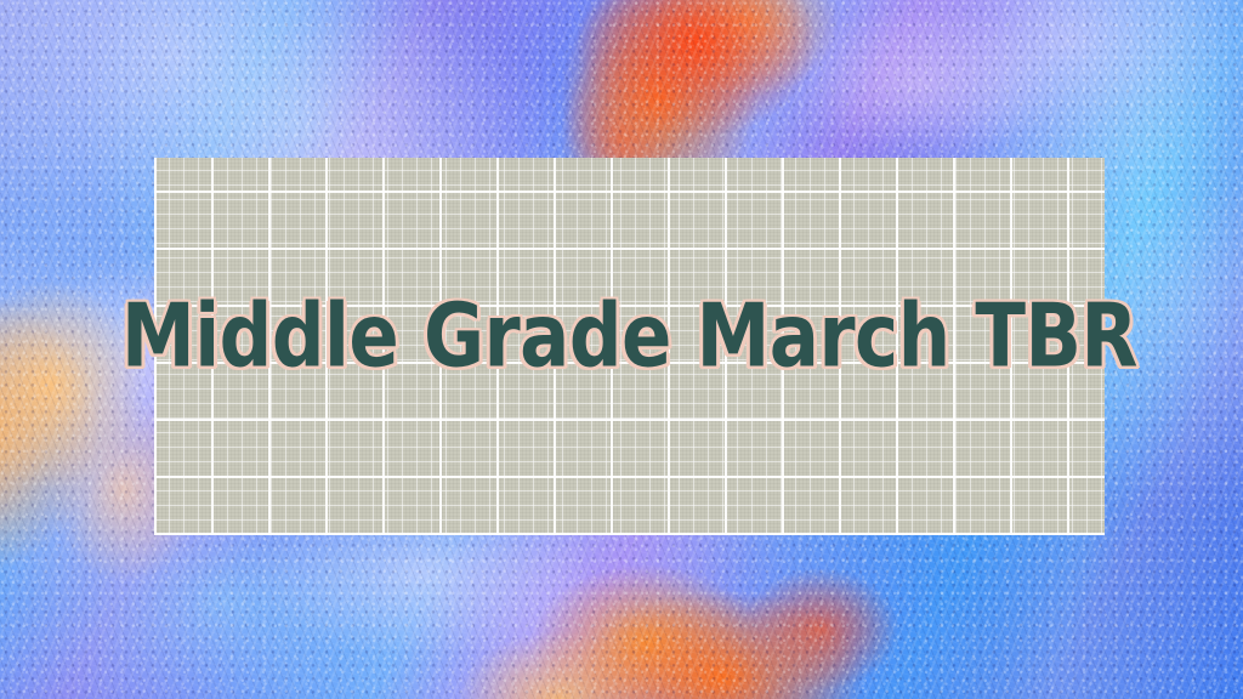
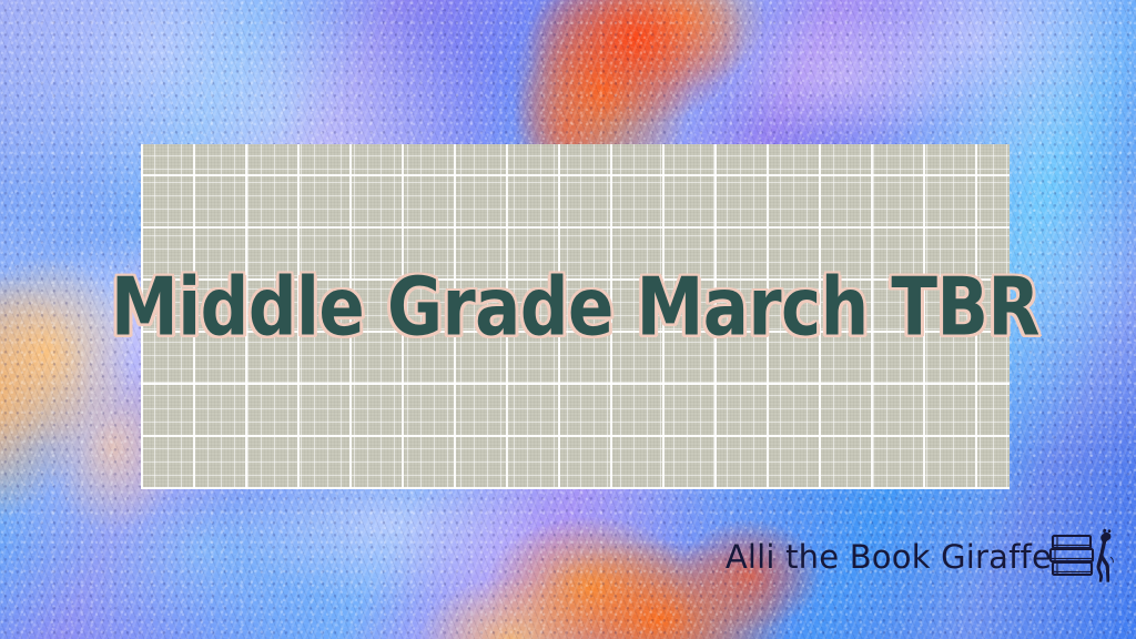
  Middle Grade March TBR
+ Alli the Book Giraffe
